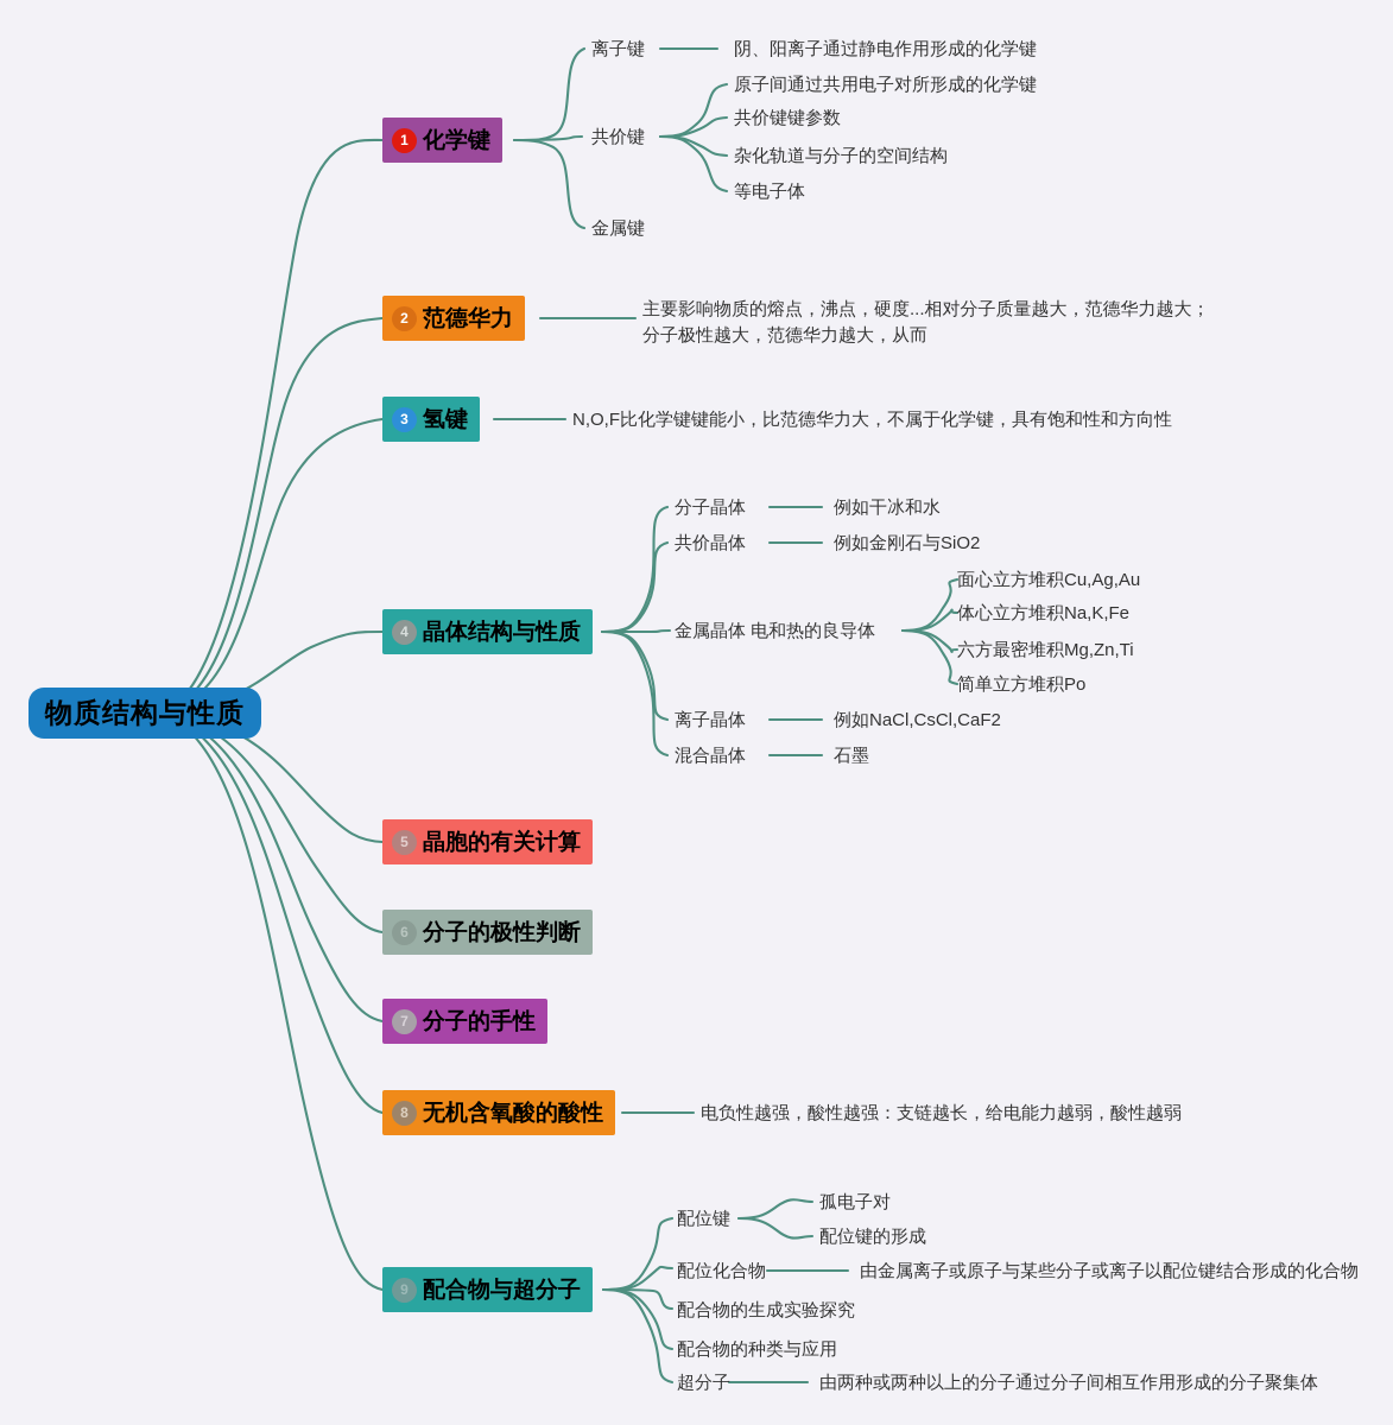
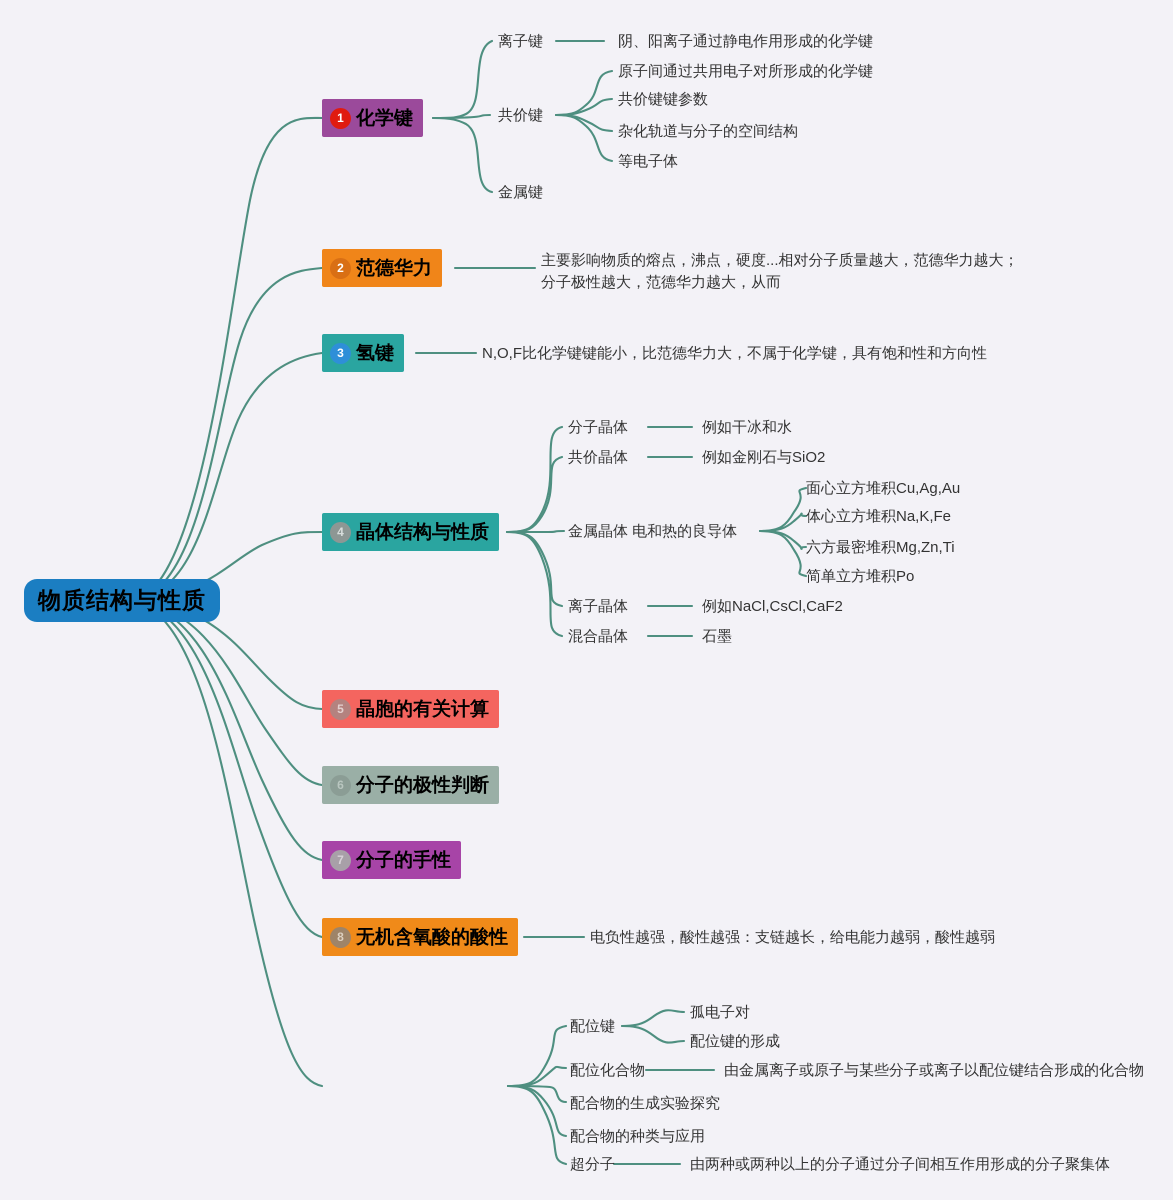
  物质结构与性质
  1
  化学键
  离子键
  阴、阳离子通过静电作用形成的化学键
  共价键
  原子间通过共用电子对所形成的化学键
  共价键键参数
  杂化轨道与分子的空间结构
  等电子体
  金属键
  2
  范德华力
  主要影响物质的熔点，沸点，硬度...相对分子质量越大，范德华力越大；分子极性越大，范德华力越大，从而
  3
  氢键
  N,O,F比化学键键能小，比范德华力大，不属于化学键，具有饱和性和方向性
  4
  晶体结构与性质
  分子晶体
  例如干冰和水
  共价晶体
  例如金刚石与SiO2
  金属晶体 电和热的良导体
  面心立方堆积Cu,Ag,Au
  体心立方堆积Na,K,Fe
  六方最密堆积Mg,Zn,Ti
  简单立方堆积Po
  离子晶体
  例如NaCl,CsCl,CaF2
  混合晶体
  石墨
  5
  晶胞的有关计算
  6
  分子的极性判断
  7
  分子的手性
  8
  无机含氧酸的酸性
  电负性越强，酸性越强：支链越长，给电能力越弱，酸性越弱
- 9
- 配合物与超分子
  配位键
  孤电子对
  配位键的形成
  配位化合物
  由金属离子或原子与某些分子或离子以配位键结合形成的化合物
  配合物的生成实验探究
  配合物的种类与应用
  超分子
  由两种或两种以上的分子通过分子间相互作用形成的分子聚集体
